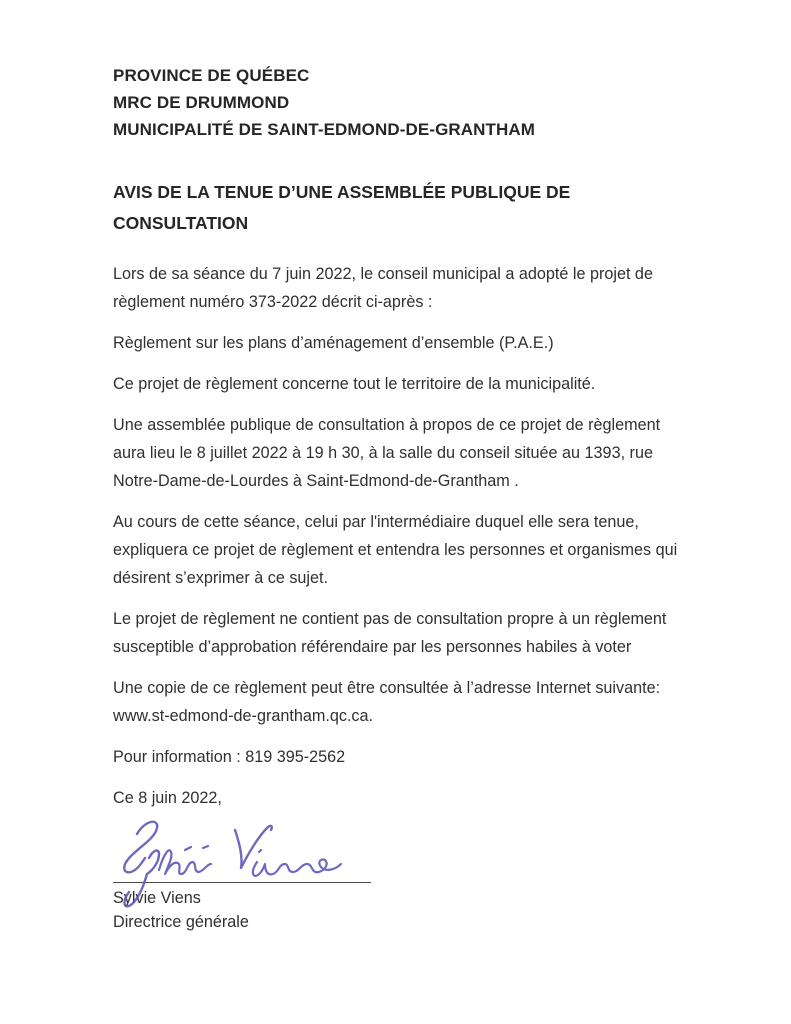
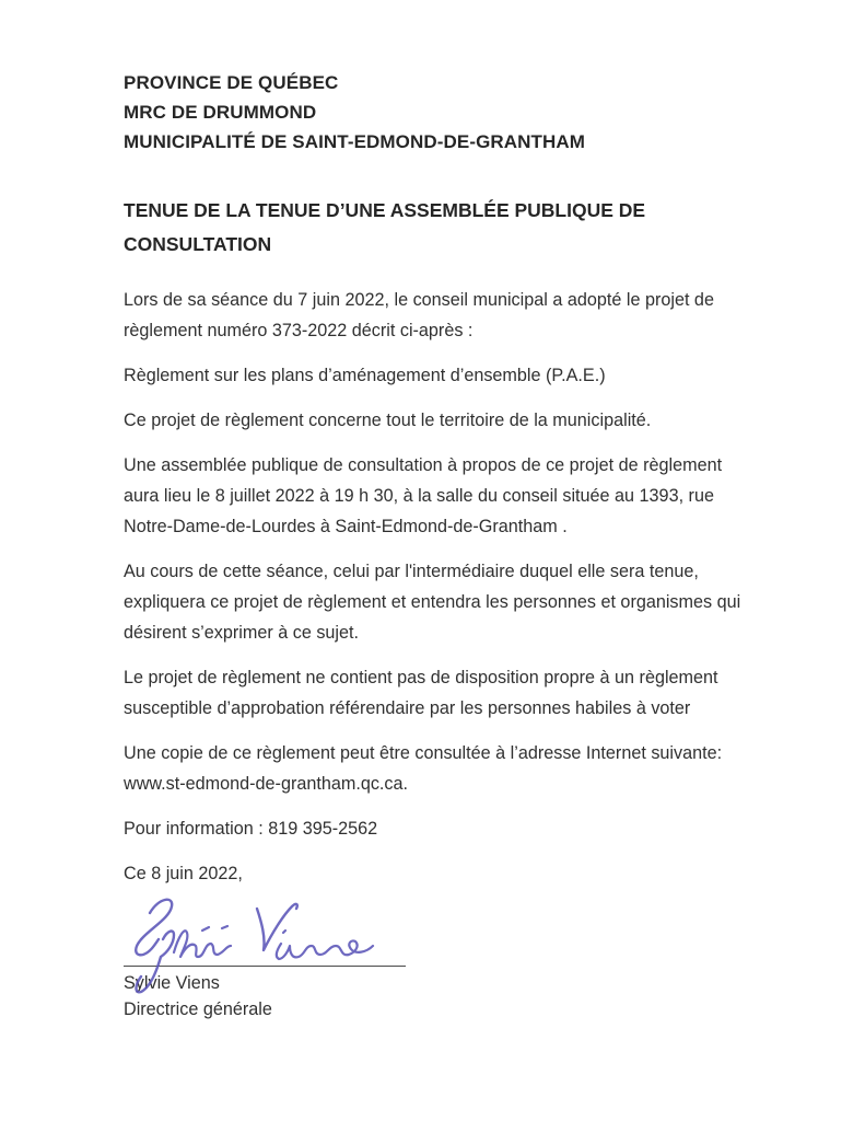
  PROVINCE DE QUÉBEC
  MRC DE DRUMMOND
  MUNICIPALITÉ DE SAINT-EDMOND-DE-GRANTHAM
- AVIS DE LA TENUE D’UNE ASSEMBLÉE PUBLIQUE DE CONSULTATION
+ TENUE DE LA TENUE D’UNE ASSEMBLÉE PUBLIQUE DE CONSULTATION
  Lors de sa séance du 7 juin 2022, le conseil municipal a adopté le projet de règlement numéro 373-2022 décrit ci-après :
  Règlement sur les plans d’aménagement d’ensemble (P.A.E.)
  Ce projet de règlement concerne tout le territoire de la municipalité.
  Une assemblée publique de consultation à propos de ce projet de règlement aura lieu le 8 juillet 2022 à 19 h 30, à la salle du conseil située au 1393, rue Notre-Dame-de-Lourdes à Saint-Edmond-de-Grantham .
  Au cours de cette séance, celui par l'intermédiaire duquel elle sera tenue, expliquera ce projet de règlement et entendra les personnes et organismes qui désirent s’exprimer à ce sujet.
- Le projet de règlement ne contient pas de consultation propre à un règlement susceptible d’approbation référendaire par les personnes habiles à voter
+ Le projet de règlement ne contient pas de disposition propre à un règlement susceptible d’approbation référendaire par les personnes habiles à voter
  Une copie de ce règlement peut être consultée à l’adresse Internet suivante: www.st-edmond-de-grantham.qc.ca.
  Pour information : 819 395-2562
  Ce 8 juin 2022,
  Sylvie Viens
  Directrice générale
